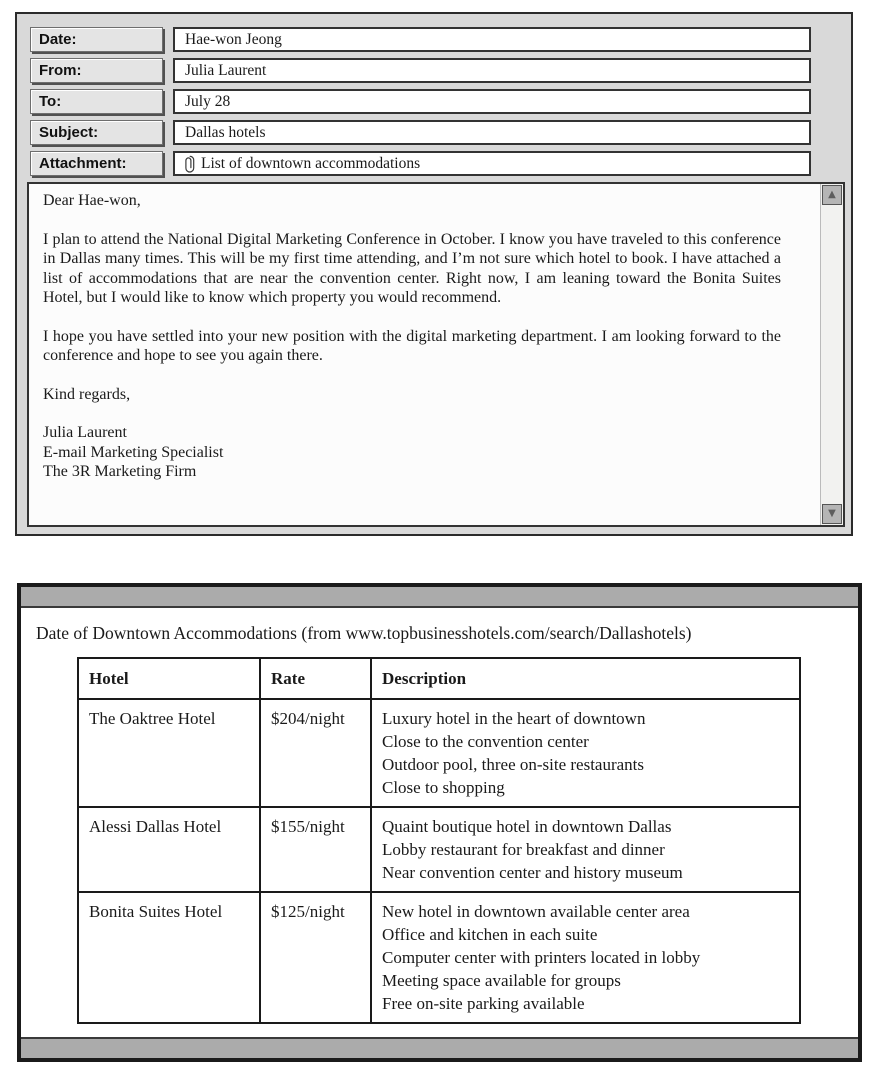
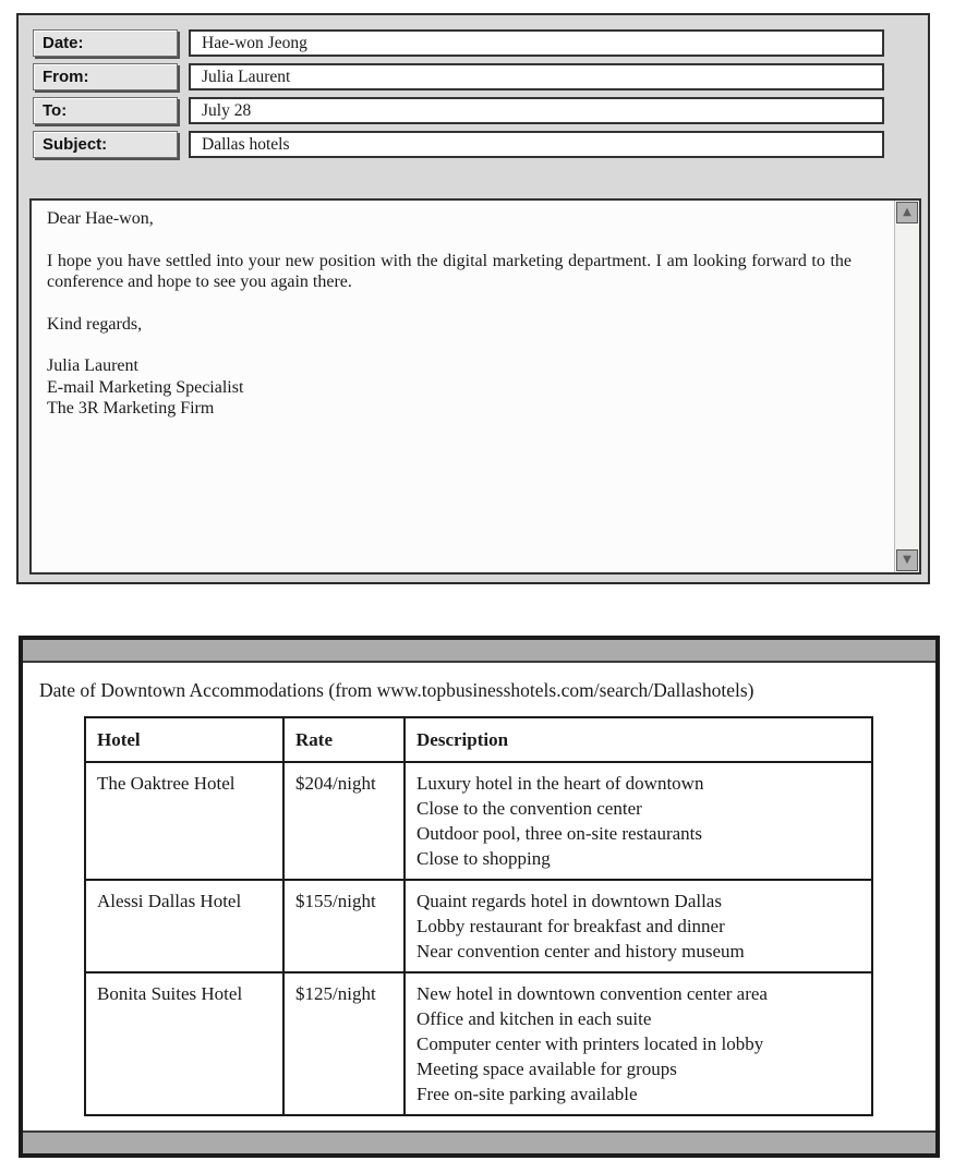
  Date:
  Hae-won Jeong
  From:
  Julia Laurent
  To:
  July 28
  Subject:
  Dallas hotels
- Attachment:
- List of downtown accommodations
  Dear Hae-won,
- I plan to attend the National Digital Marketing Conference in October. I know you have traveled to this conference in Dallas many times. This will be my first time attending, and I’m not sure which hotel to book. I have attached a list of accommodations that are near the convention center. Right now, I am leaning toward the Bonita Suites Hotel, but I would like to know which property you would recommend.
  I hope you have settled into your new position with the digital marketing department. I am looking forward to the conference and hope to see you again there.
  Kind regards,
  Julia Laurent
  E-mail Marketing Specialist
  The 3R Marketing Firm
  ▲
  ▼
  Date of Downtown Accommodations (from www.topbusinesshotels.com/search/Dallashotels)
  Hotel	Rate	Description
  The Oaktree Hotel	$204/night	Luxury hotel in the heart of downtown Close to the convention center Outdoor pool, three on-site restaurants Close to shopping
- Alessi Dallas Hotel	$155/night	Quaint boutique hotel in downtown Dallas Lobby restaurant for breakfast and dinner Near convention center and history museum
+ Alessi Dallas Hotel	$155/night	Quaint regards hotel in downtown Dallas Lobby restaurant for breakfast and dinner Near convention center and history museum
- Bonita Suites Hotel	$125/night	New hotel in downtown available center area Office and kitchen in each suite Computer center with printers located in lobby Meeting space available for groups Free on-site parking available
+ Bonita Suites Hotel	$125/night	New hotel in downtown convention center area Office and kitchen in each suite Computer center with printers located in lobby Meeting space available for groups Free on-site parking available
